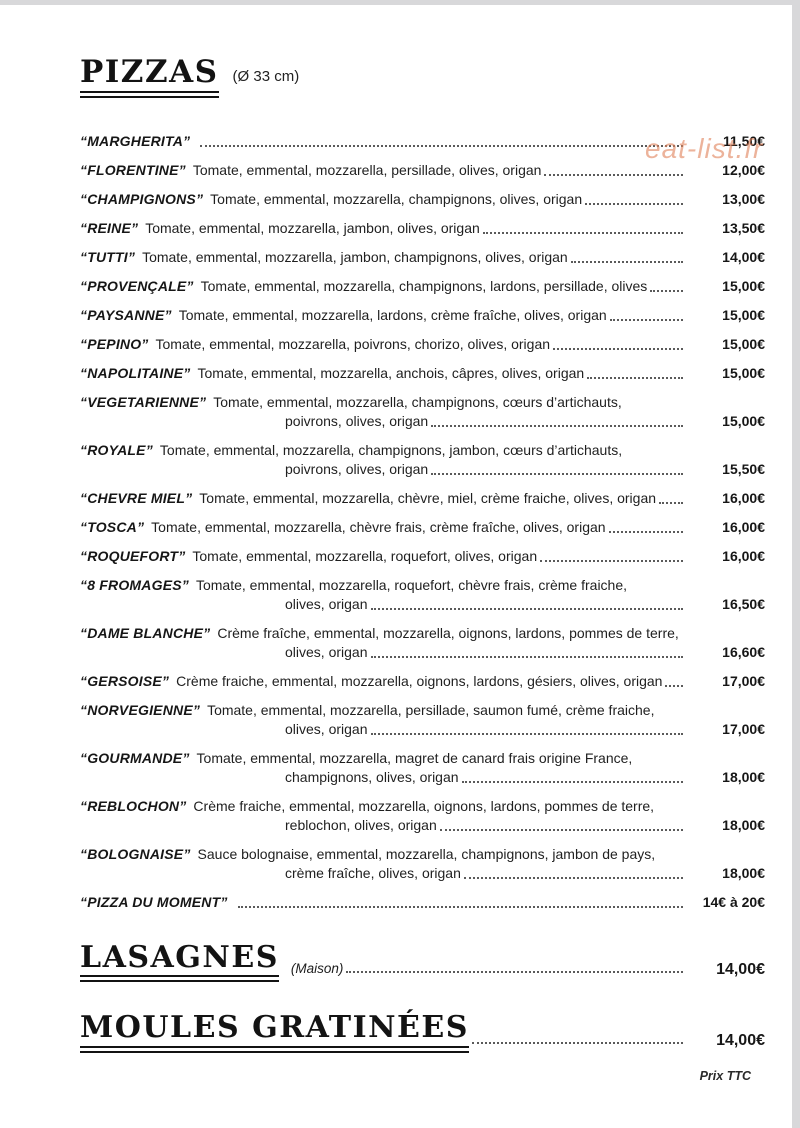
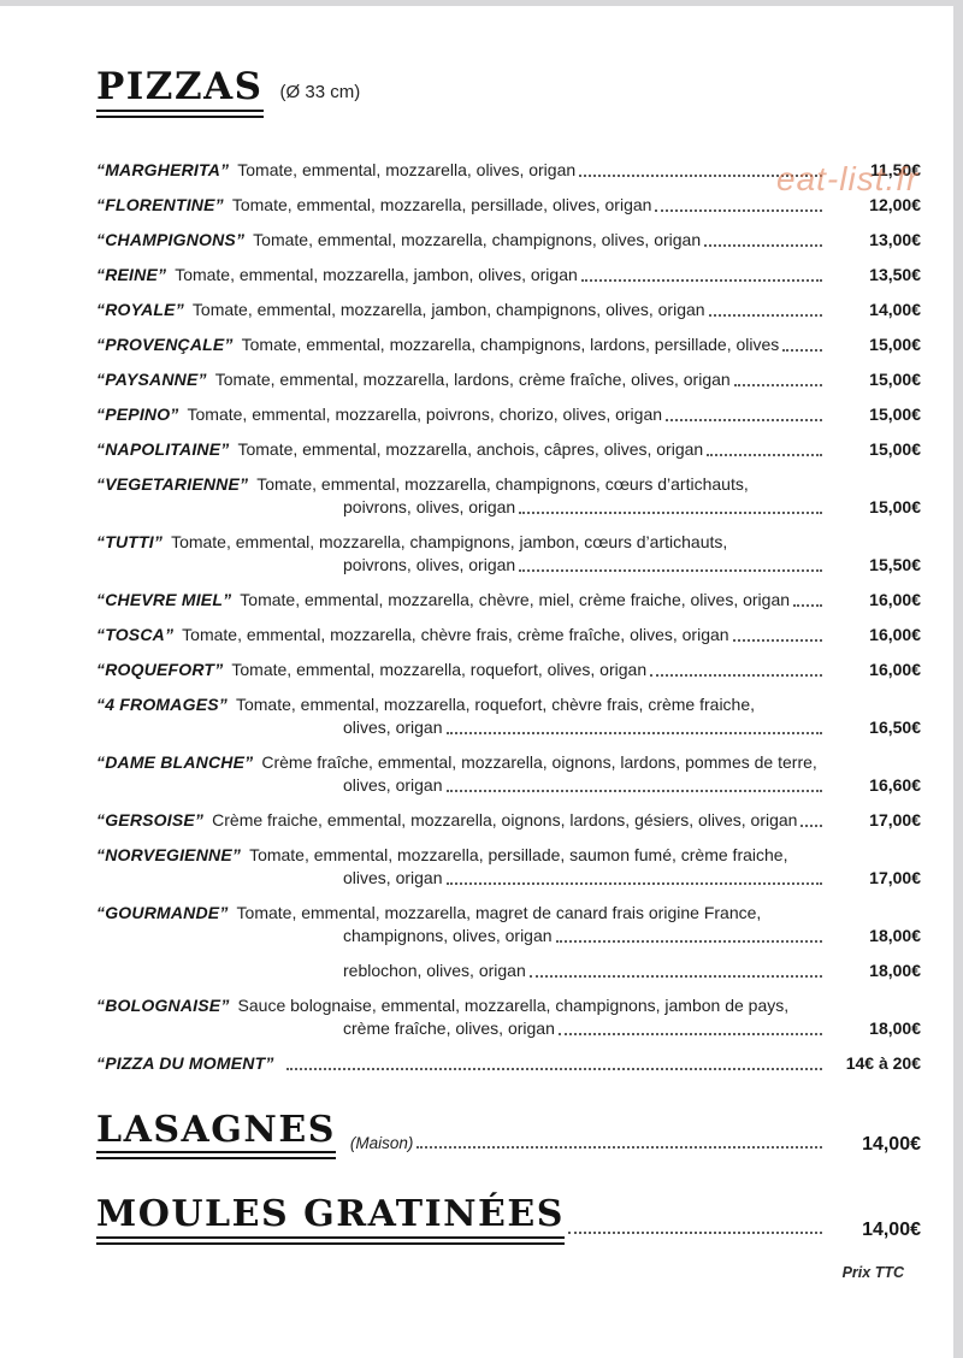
  eat-list.fr
  PIZZAS
  (Ø 33 cm)
  “MARGHERITA”
+ Tomate, emmental, mozzarella, olives, origan
  11,50€
  “FLORENTINE”
  Tomate, emmental, mozzarella, persillade, olives, origan
  12,00€
  “CHAMPIGNONS”
  Tomate, emmental, mozzarella, champignons, olives, origan
  13,00€
  “REINE”
  Tomate, emmental, mozzarella, jambon, olives, origan
  13,50€
- “TUTTI”
+ “ROYALE”
  Tomate, emmental, mozzarella, jambon, champignons, olives, origan
  14,00€
  “PROVENÇALE”
  Tomate, emmental, mozzarella, champignons, lardons, persillade, olives
  15,00€
  “PAYSANNE”
  Tomate, emmental, mozzarella, lardons, crème fraîche, olives, origan
  15,00€
  “PEPINO”
  Tomate, emmental, mozzarella, poivrons, chorizo, olives, origan
  15,00€
  “NAPOLITAINE”
  Tomate, emmental, mozzarella, anchois, câpres, olives, origan
  15,00€
  “VEGETARIENNE”
  Tomate, emmental, mozzarella, champignons, cœurs d’artichauts,
  poivrons, olives, origan
  15,00€
- “ROYALE”
+ “TUTTI”
  Tomate, emmental, mozzarella, champignons, jambon, cœurs d’artichauts,
  poivrons, olives, origan
  15,50€
  “CHEVRE MIEL”
  Tomate, emmental, mozzarella, chèvre, miel, crème fraiche, olives, origan
  16,00€
  “TOSCA”
  Tomate, emmental, mozzarella, chèvre frais, crème fraîche, olives, origan
  16,00€
  “ROQUEFORT”
  Tomate, emmental, mozzarella, roquefort, olives, origan
  16,00€
- “8 FROMAGES”
+ “4 FROMAGES”
  Tomate, emmental, mozzarella, roquefort, chèvre frais, crème fraiche,
  olives, origan
  16,50€
  “DAME BLANCHE”
  Crème fraîche, emmental, mozzarella, oignons, lardons, pommes de terre,
  olives, origan
  16,60€
  “GERSOISE”
  Crème fraiche, emmental, mozzarella, oignons, lardons, gésiers, olives, origan
  17,00€
  “NORVEGIENNE”
  Tomate, emmental, mozzarella, persillade, saumon fumé, crème fraiche,
  olives, origan
  17,00€
  “GOURMANDE”
  Tomate, emmental, mozzarella, magret de canard frais origine France,
  champignons, olives, origan
  18,00€
- “REBLOCHON”
- Crème fraiche, emmental, mozzarella, oignons, lardons, pommes de terre,
  reblochon, olives, origan
  18,00€
  “BOLOGNAISE”
  Sauce bolognaise, emmental, mozzarella, champignons, jambon de pays,
  crème fraîche, olives, origan
  18,00€
  “PIZZA DU MOMENT”
  14€ à 20€
  LASAGNES
  (Maison)
  14,00€
  MOULES GRATINÉES
  14,00€
  Prix TTC
